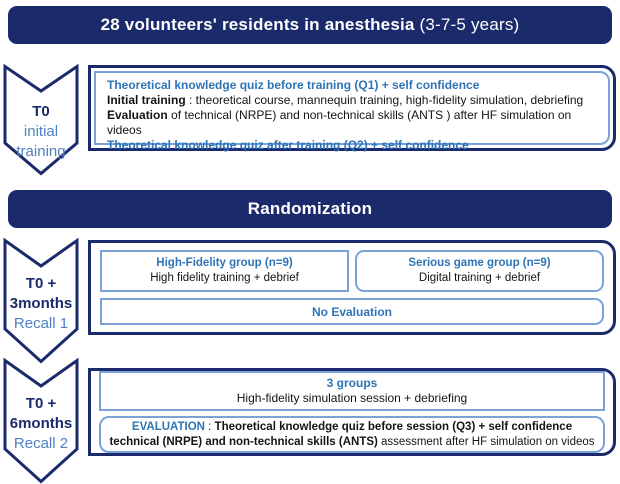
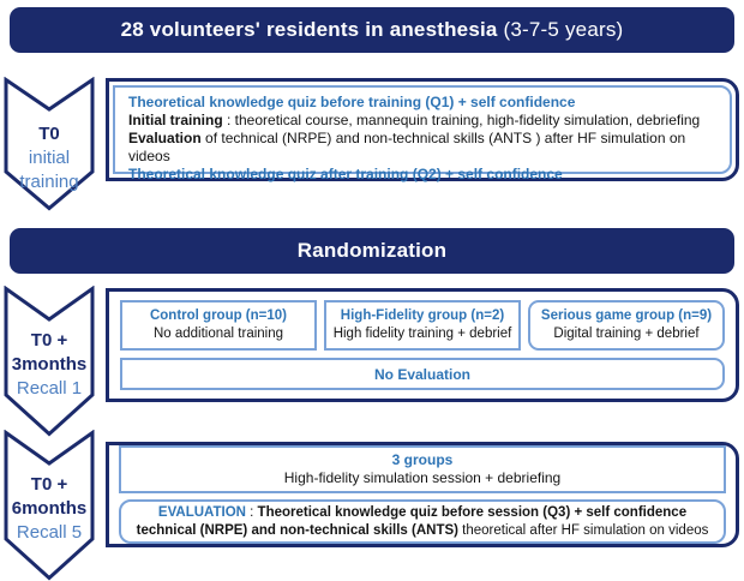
  28 volunteers' residents in anesthesia
  (3-7-5 years)
  T0
  initial
  training
  Theoretical knowledge quiz before training (Q1) + self confidence
  Initial training : theoretical course, mannequin training, high-fidelity simulation, debriefing
  Evaluation of technical (NRPE) and non-technical skills (ANTS ) after HF simulation on videos
  Theoretical knowledge quiz after training (Q2) + self confidence
  Randomization
  T0 +
  3months
  Recall 1
+ Control group (n=10)
+ No additional training
- High-Fidelity group (n=9)
+ High-Fidelity group (n=2)
  High fidelity training + debrief
  Serious game group (n=9)
  Digital training + debrief
  No Evaluation
  T0 +
  6months
- Recall 2
+ Recall 5
  3 groups
  High-fidelity simulation session + debriefing
  EVALUATION : Theoretical knowledge quiz before session (Q3) + self confidence
- technical (NRPE) and non-technical skills (ANTS) assessment after HF simulation on videos
+ technical (NRPE) and non-technical skills (ANTS) theoretical after HF simulation on videos
